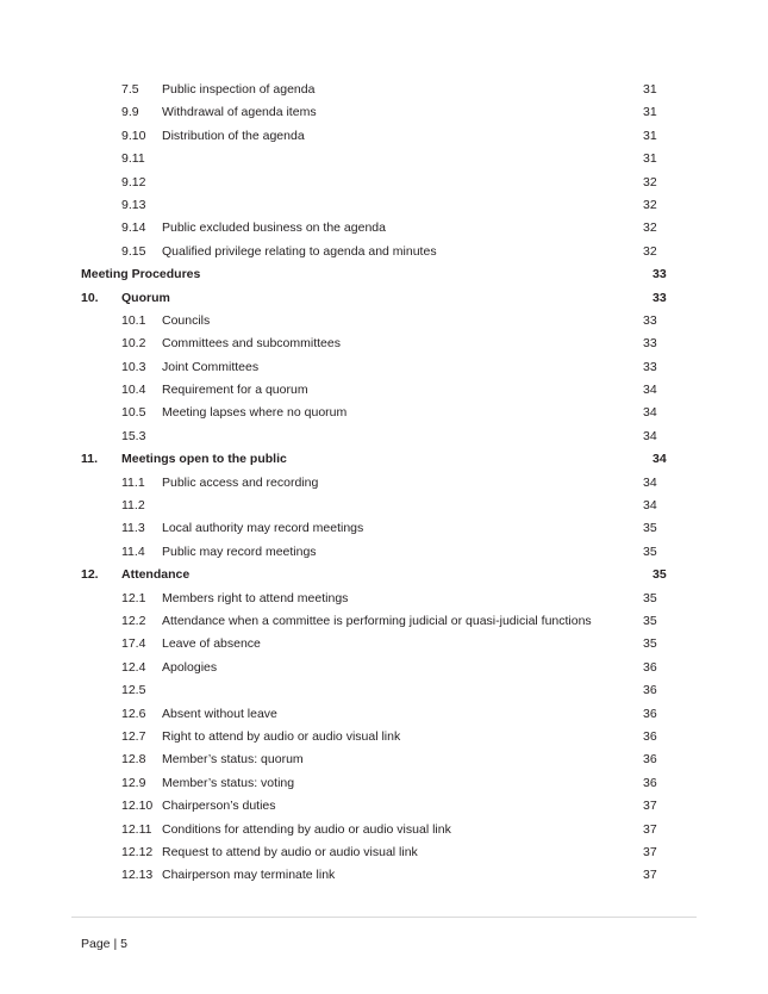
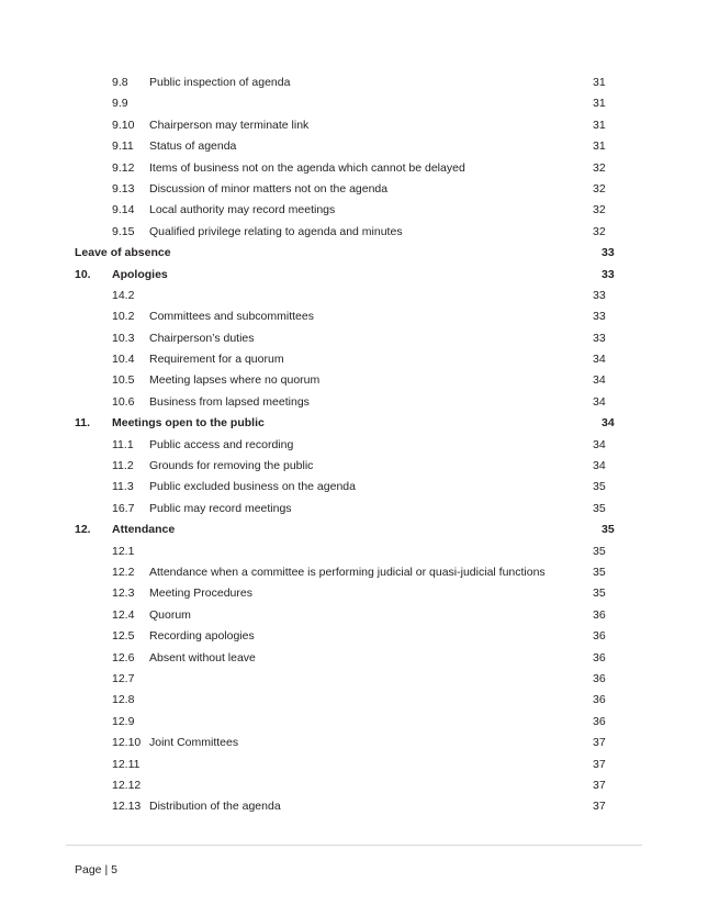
- 7.5
+ 9.8
  Public inspection of agenda
  31
  9.9
- Withdrawal of agenda items
  31
  9.10
- Distribution of the agenda
+ Chairperson may terminate link
  31
  9.11
+ Status of agenda
  31
  9.12
+ Items of business not on the agenda which cannot be delayed
  32
  9.13
+ Discussion of minor matters not on the agenda
  32
  9.14
- Public excluded business on the agenda
+ Local authority may record meetings
  32
  9.15
  Qualified privilege relating to agenda and minutes
  32
- Meeting Procedures
+ Leave of absence
  33
  10.
- Quorum
+ Apologies
  33
- 10.1
+ 14.2
- Councils
  33
  10.2
  Committees and subcommittees
  33
  10.3
- Joint Committees
+ Chairperson’s duties
  33
  10.4
  Requirement for a quorum
  34
  10.5
  Meeting lapses where no quorum
  34
- 15.3
+ 10.6
+ Business from lapsed meetings
  34
  11.
  Meetings open to the public
  34
  11.1
  Public access and recording
  34
  11.2
+ Grounds for removing the public
  34
  11.3
- Local authority may record meetings
+ Public excluded business on the agenda
  35
- 11.4
+ 16.7
  Public may record meetings
  35
  12.
  Attendance
  35
  12.1
- Members right to attend meetings
  35
  12.2
  Attendance when a committee is performing judicial or quasi-judicial functions
  35
- 17.4
+ 12.3
- Leave of absence
+ Meeting Procedures
  35
  12.4
- Apologies
+ Quorum
  36
  12.5
+ Recording apologies
  36
  12.6
  Absent without leave
  36
  12.7
- Right to attend by audio or audio visual link
  36
  12.8
- Member’s status: quorum
  36
  12.9
- Member’s status: voting
  36
  12.10
- Chairperson’s duties
+ Joint Committees
  37
  12.11
- Conditions for attending by audio or audio visual link
  37
  12.12
- Request to attend by audio or audio visual link
  37
  12.13
- Chairperson may terminate link
+ Distribution of the agenda
  37
  Page | 5
